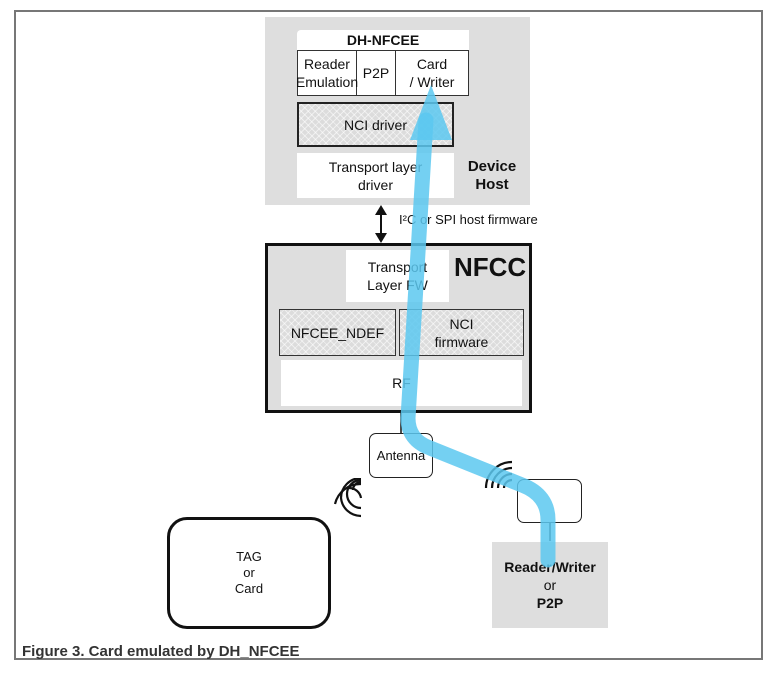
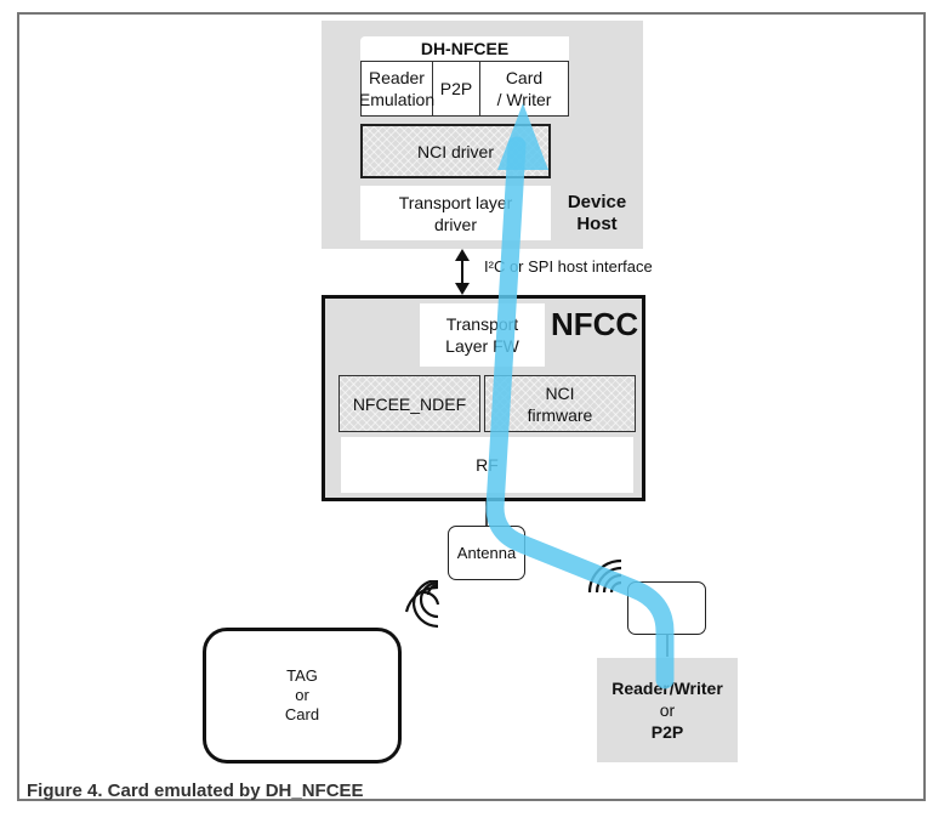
  DH-NFCEE
  Reader
  Emulation
  P2P
  Card
  / Writer
  NCI driver
  Transport layer
  driver
  Device
  Host
- I²C or SPI host firmware
+ I²C or SPI host interface
  NFCC
  Transport
  Layer FW
  NFCEE_NDEF
  NCI
  firmware
  RF
  Antenna
  Reader/Writer
  or
  P2P
  TAG
  or
  Card
- Figure 3. Card emulated by DH_NFCEE
+ Figure 4. Card emulated by DH_NFCEE
